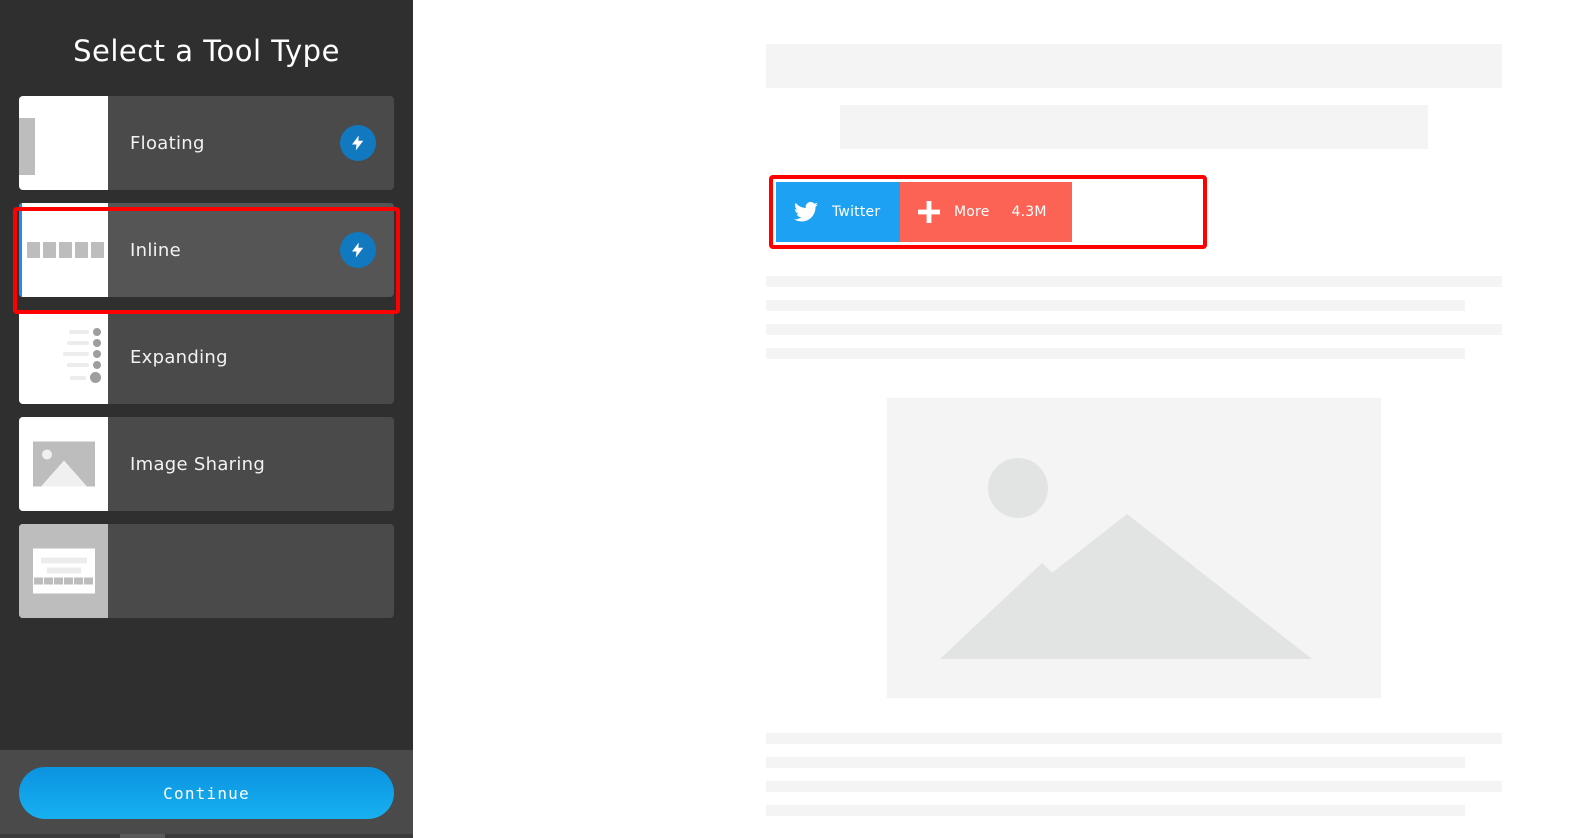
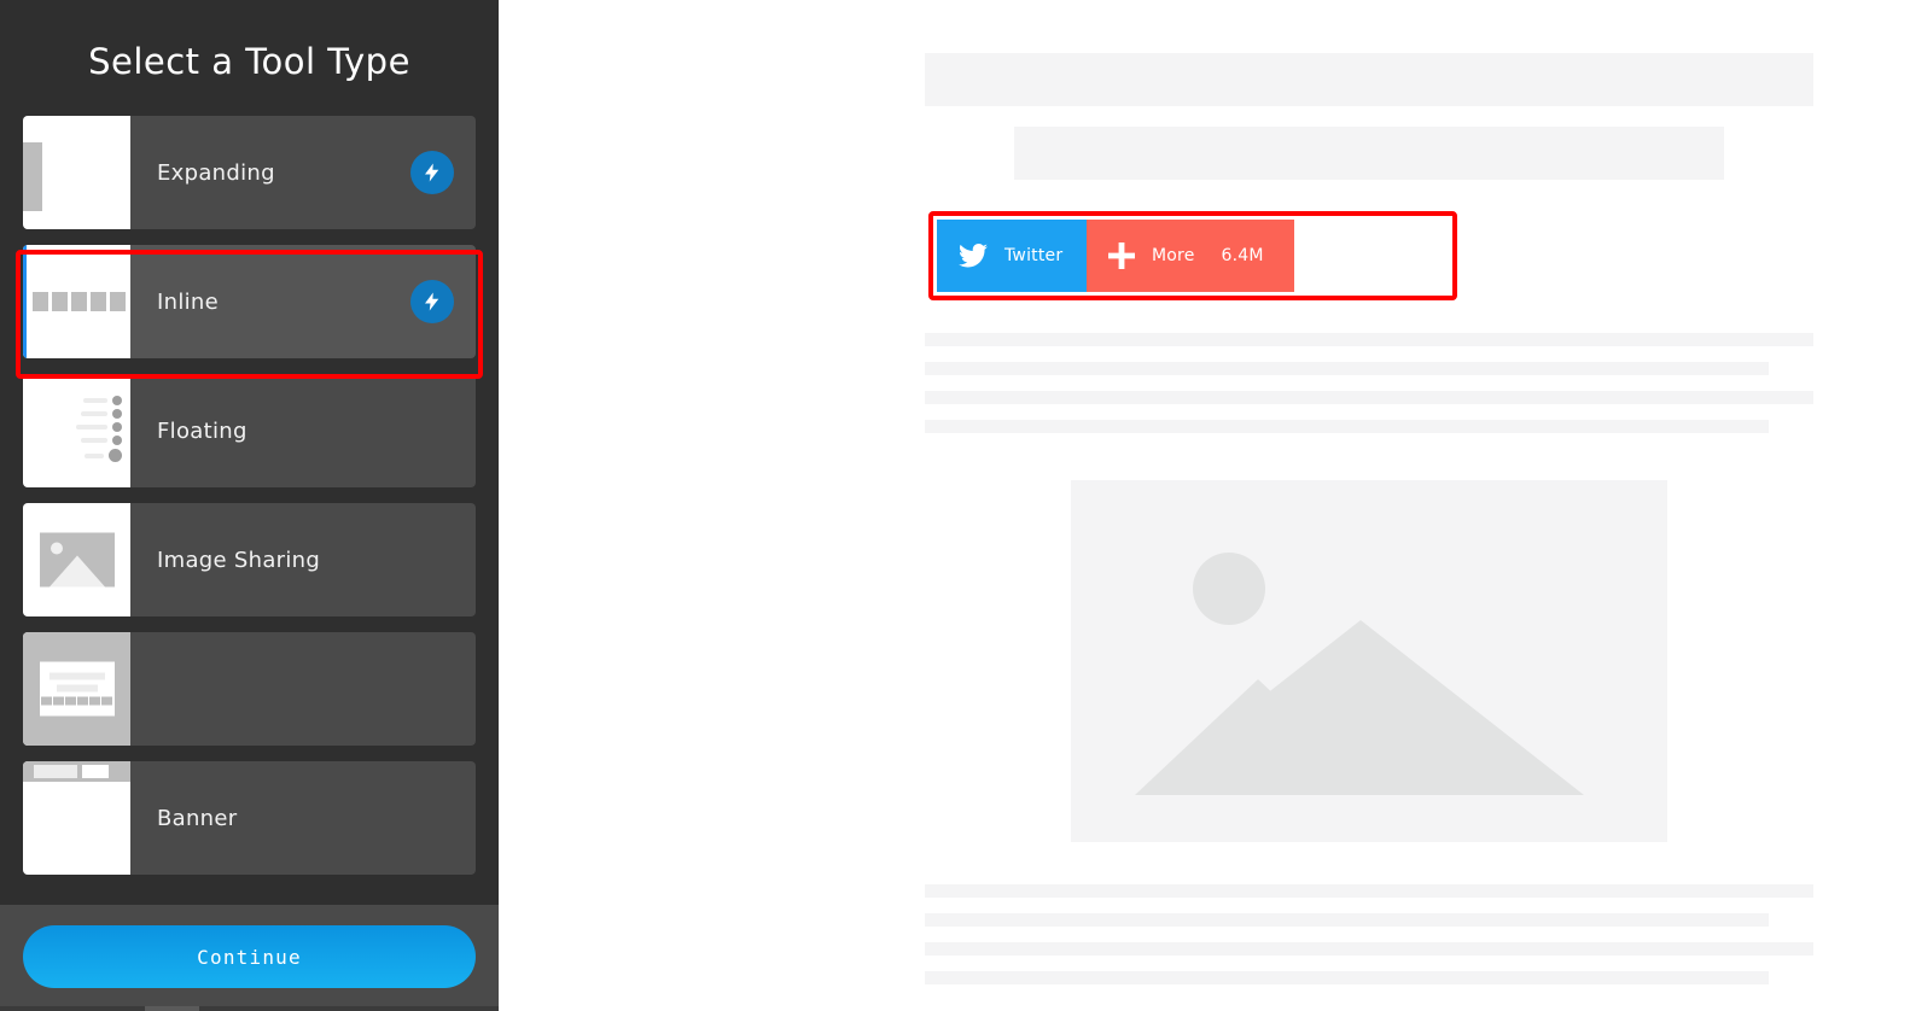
  Select a Tool Type
- Floating
+ Expanding
  Inline
- Expanding
+ Floating
  Image Sharing
+ Banner
  Continue
  Twitter
  More
- 4.3M
+ 6.4M
